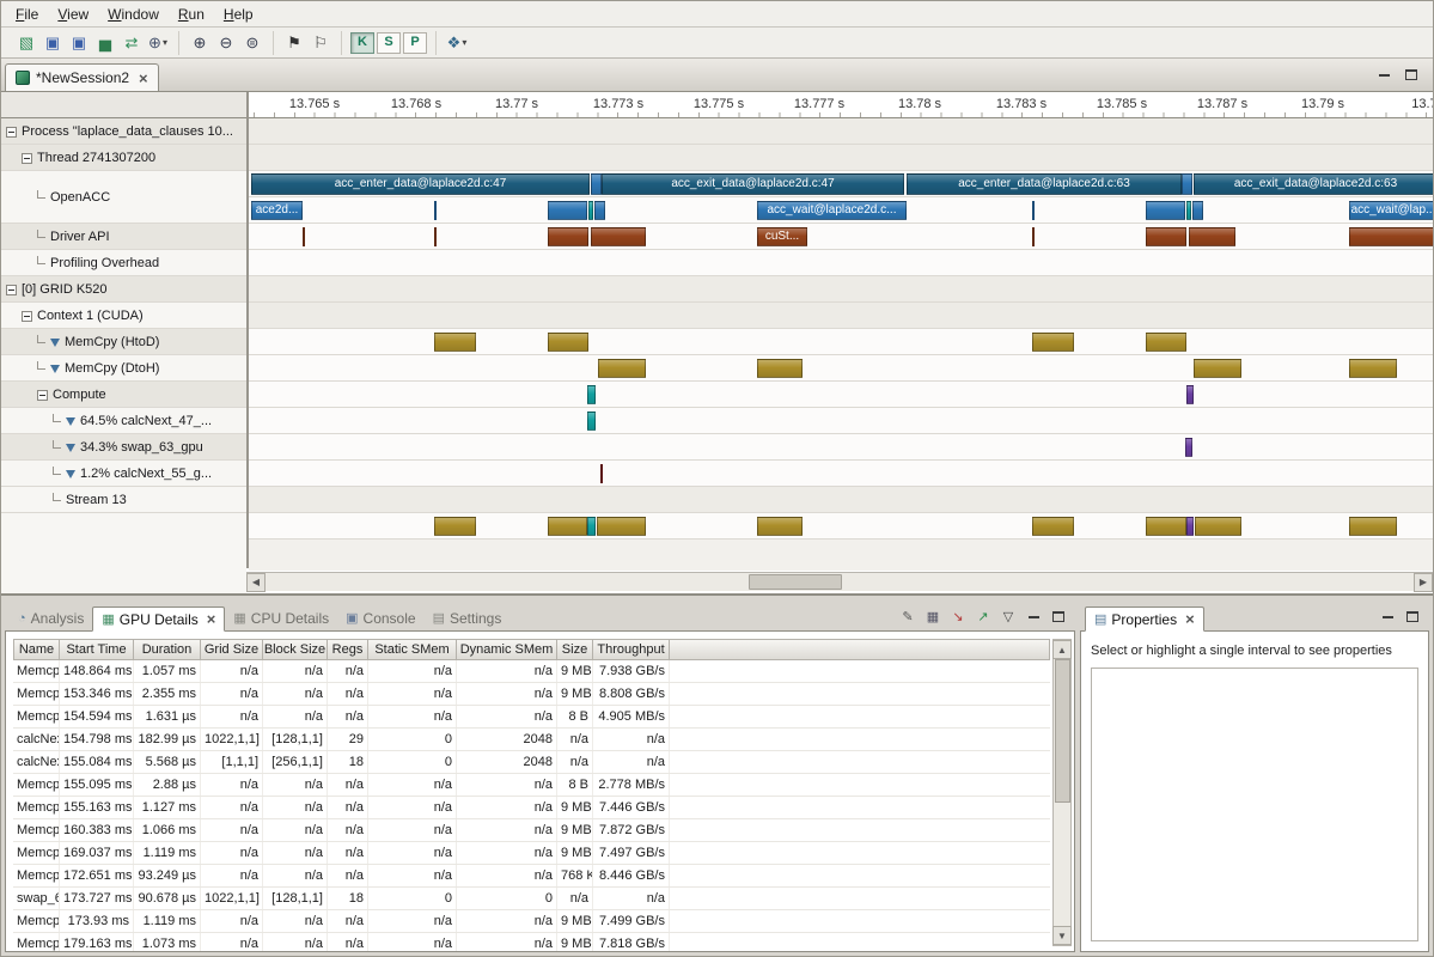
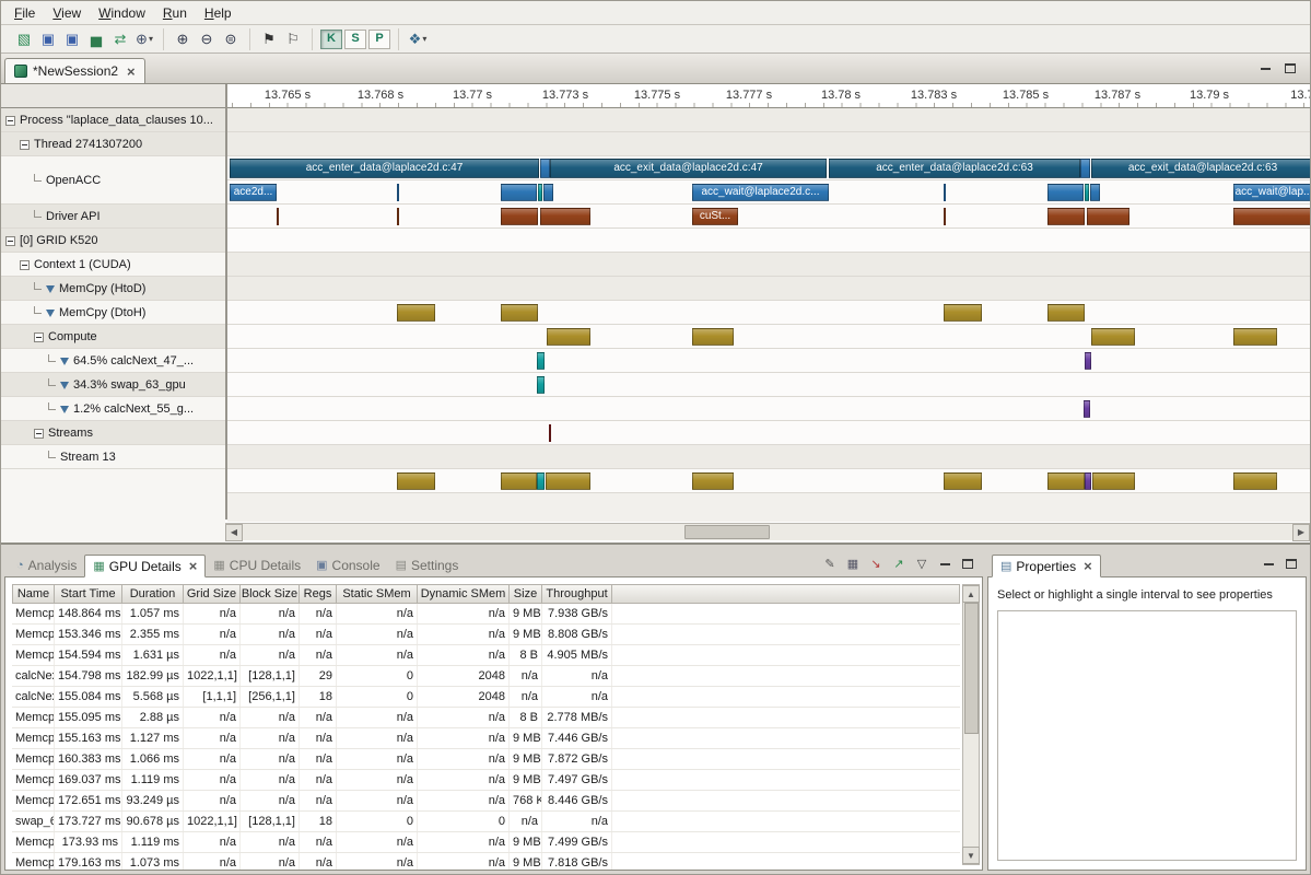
  File
  View
  Window
  Run
  Help
  ▧
  ▣
  ▣
  ▅
  ⇄
  ⊕
  ▾
  ⊕
  ⊖
  ⊜
  ⚑
  ⚐
  K
  S
  P
  ❖
  ▾
  *NewSession2
  ×
  13.765 s
  13.768 s
  13.77 s
  13.773 s
  13.775 s
  13.777 s
  13.78 s
  13.783 s
  13.785 s
  13.787 s
  13.79 s
  Process "laplace_data_clauses 10...
  Thread 2741307200
  OpenACC
  Driver API
- Profiling Overhead
  [0] GRID K520
  Context 1 (CUDA)
  MemCpy (HtoD)
  MemCpy (DtoH)
  Compute
  64.5% calcNext_47_...
  34.3% swap_63_gpu
  1.2% calcNext_55_g...
+ Streams
  Stream 13
  acc_enter_data@laplace2d.c:47
  acc_exit_data@laplace2d.c:47
  acc_enter_data@laplace2d.c:63
  acc_exit_data@laplace2d.c:63
  ace2d...
  acc_wait@laplace2d.c...
  acc_wait@lap..
  cuSt...
  ◀
  ▶
  ◔
  Analysis
  ▦
  GPU Details
  ×
  ▦
  CPU Details
  ▣
  Console
  ▤
  Settings
  ✎
  ▦
  ↘
  ↗
  ▽
  Name
  Start Time
  Duration
  Grid Size
  Block Size
  Regs
  Static SMem
  Dynamic SMem
  Size
  Throughput
  Memcp
  148.864 ms
  1.057 ms
  n/a
  n/a
  n/a
  n/a
  n/a
  9 MB
  7.938 GB/s
  Memcp
  153.346 ms
  2.355 ms
  n/a
  n/a
  n/a
  n/a
  n/a
  9 MB
  8.808 GB/s
  Memcp
  154.594 ms
  1.631 µs
  n/a
  n/a
  n/a
  n/a
  n/a
  8 B
  4.905 MB/s
  calcNe
  154.798 ms
  182.99 µs
  1022,1,1]
  [128,1,1]
  29
  0
  2048
  n/a
  n/a
  calcNe
  155.084 ms
  5.568 µs
  [1,1,1]
  [256,1,1]
  18
  0
  2048
  n/a
  n/a
  Memcp
  155.095 ms
  2.88 µs
  n/a
  n/a
  n/a
  n/a
  n/a
  8 B
  2.778 MB/s
  Memcp
  155.163 ms
  1.127 ms
  n/a
  n/a
  n/a
  n/a
  n/a
  9 MB
  7.446 GB/s
  Memcp
  160.383 ms
  1.066 ms
  n/a
  n/a
  n/a
  n/a
  n/a
  9 MB
  7.872 GB/s
  Memcp
  169.037 ms
  1.119 ms
  n/a
  n/a
  n/a
  n/a
  n/a
  9 MB
  7.497 GB/s
  Memcp
  172.651 ms
  93.249 µs
  n/a
  n/a
  n/a
  n/a
  n/a
  768 K
  8.446 GB/s
  swap_6
  173.727 ms
  90.678 µs
  1022,1,1]
  [128,1,1]
  18
  0
  0
  n/a
  n/a
  Memcp
  173.93 ms
  1.119 ms
  n/a
  n/a
  n/a
  n/a
  n/a
  9 MB
  7.499 GB/s
  Memcp
  179.163 ms
  1.073 ms
  n/a
  n/a
  n/a
  n/a
  n/a
  9 MB
  7.818 GB/s
  ▲
  ▼
  ▤
  Properties
  ×
  Select or highlight a single interval to see properties
